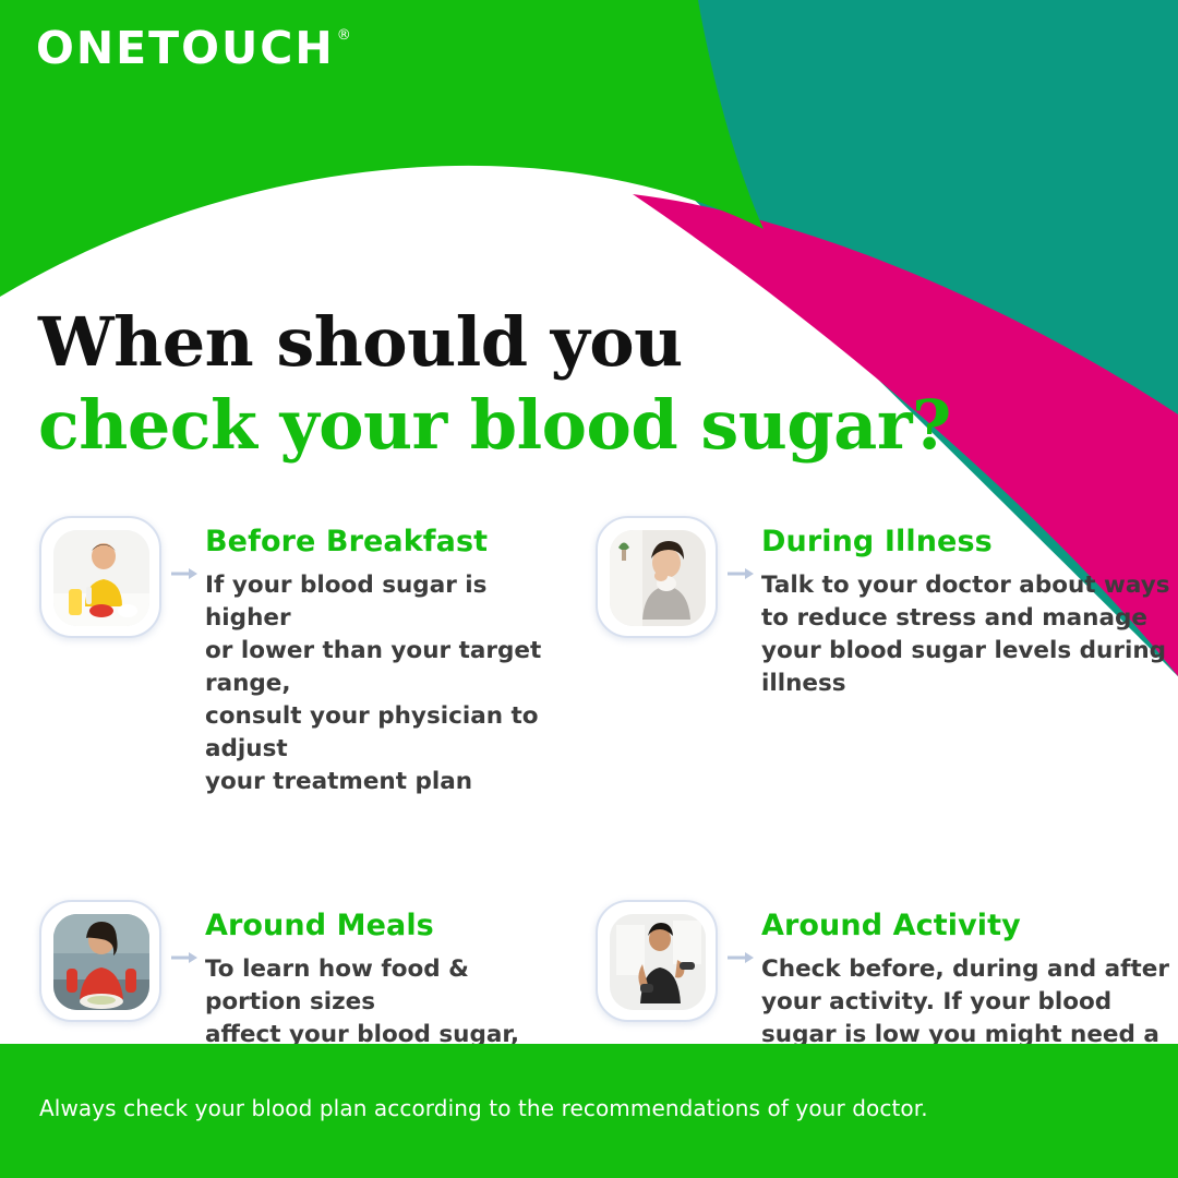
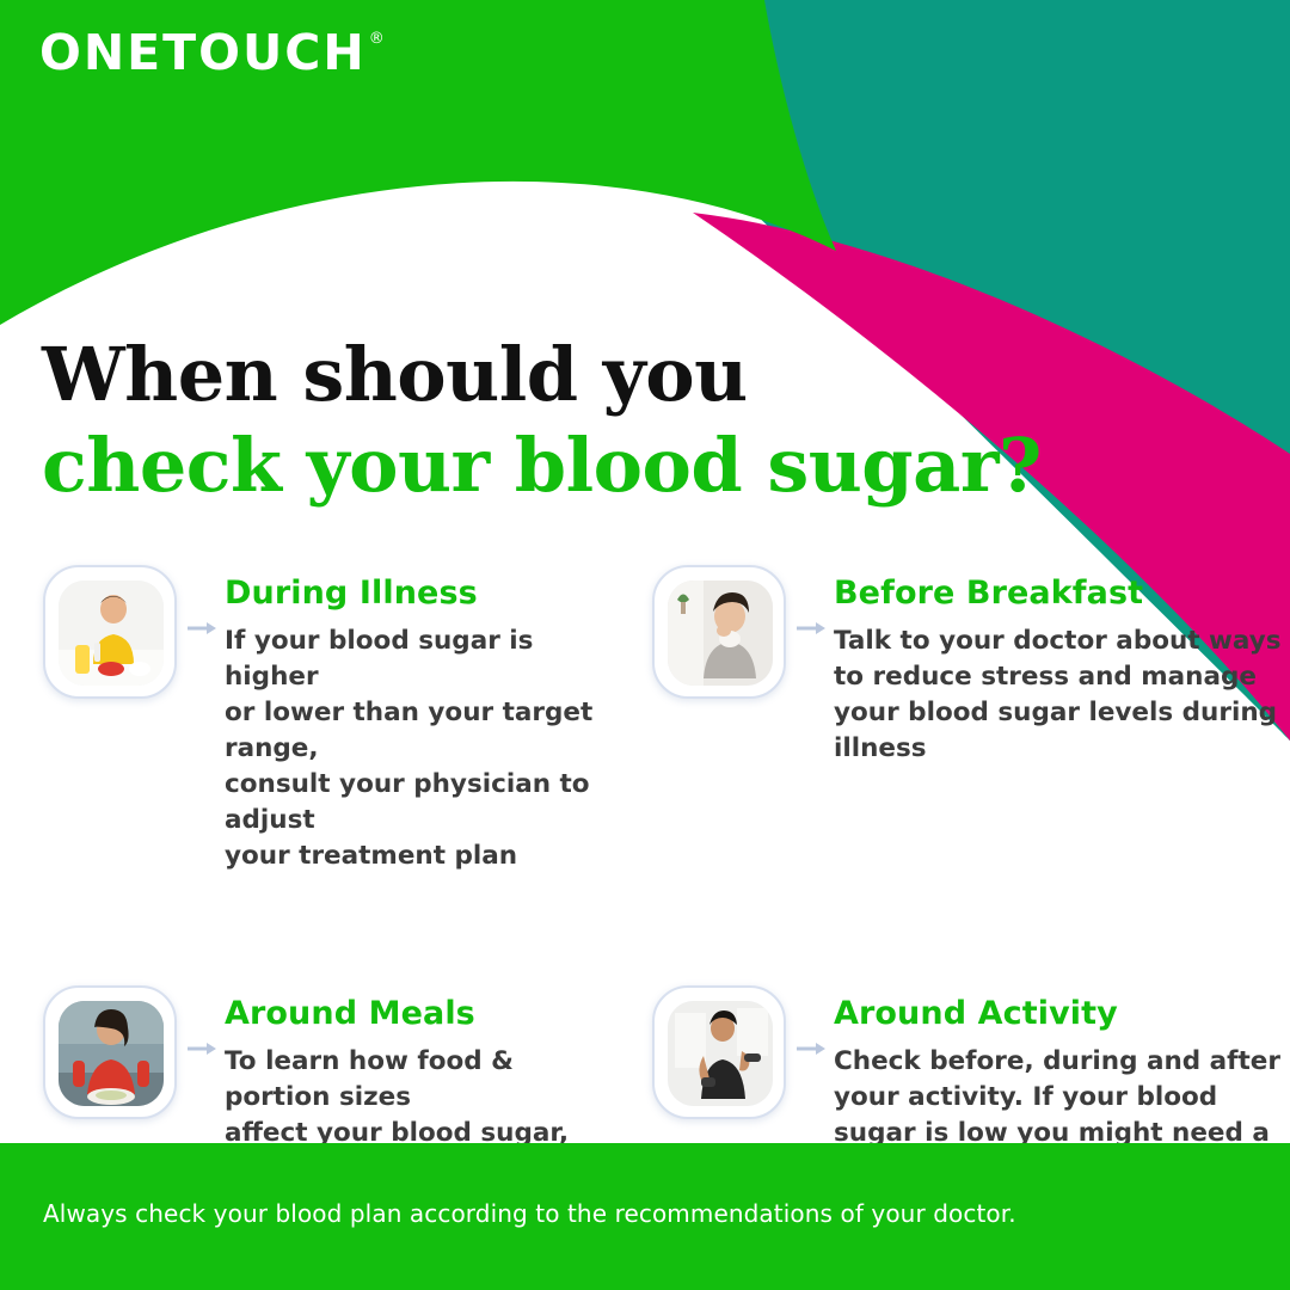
  ONETOUCH
  ®
  When should you
  check your blood sugar?
- Before Breakfast
+ During Illness
  If your blood sugar is higher
  or lower than your target range,
  consult your physician to adjust
  your treatment plan
- During Illness
+ Before Breakfast
  Talk to your doctor about ways
  to reduce stress and manage
  your blood sugar levels during
  illness
  Around Meals
  To learn how food & portion sizes
  affect your blood sugar,
  Around Activity
  Check before, during and after
  your activity. If your blood
  sugar is low you might need a
  Always check your blood plan according to the recommendations of your doctor.
